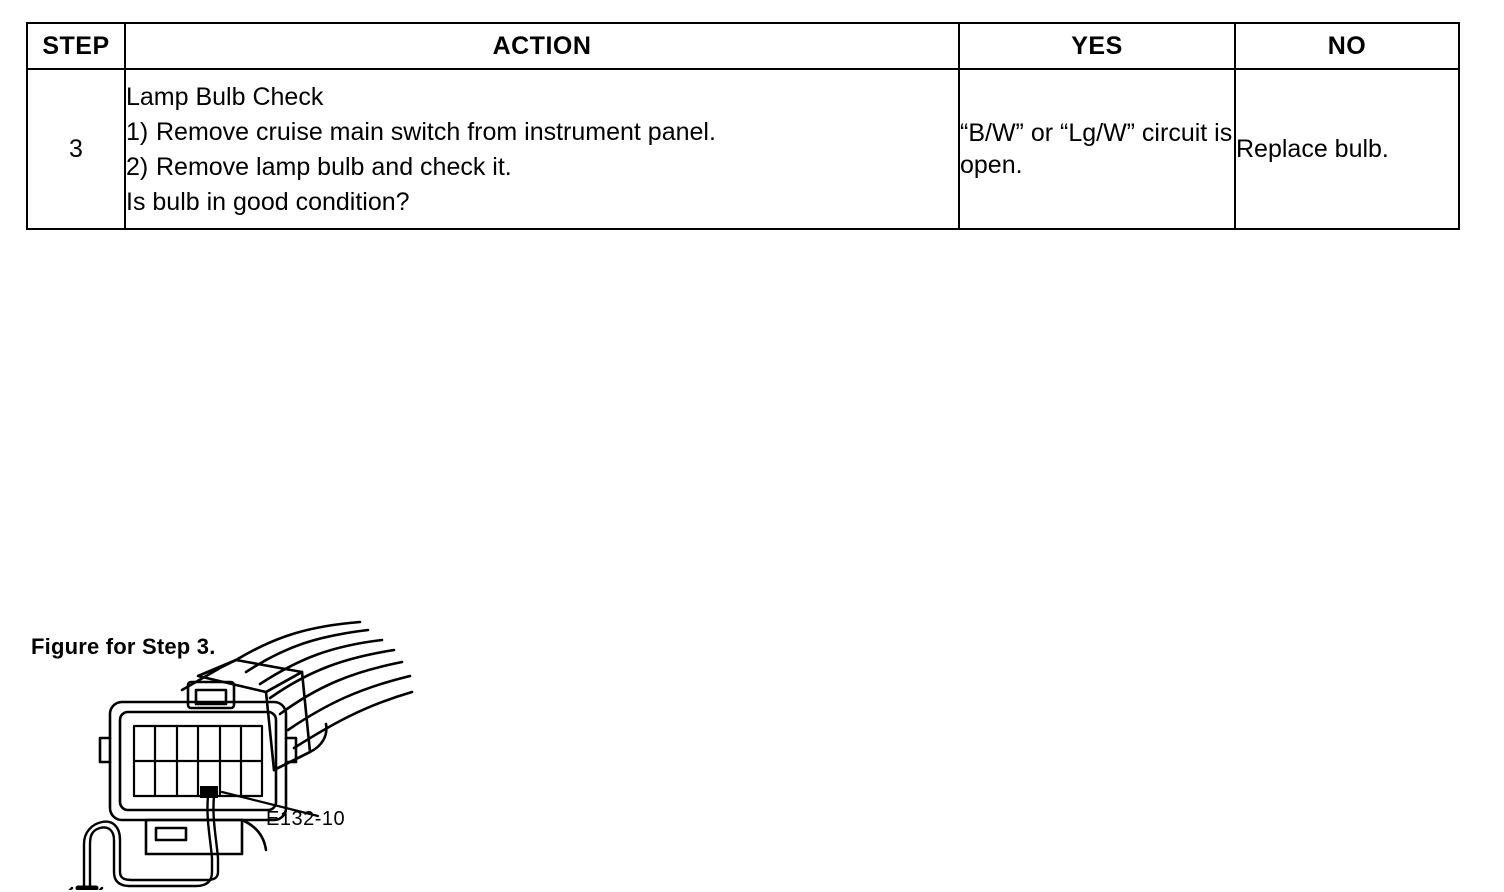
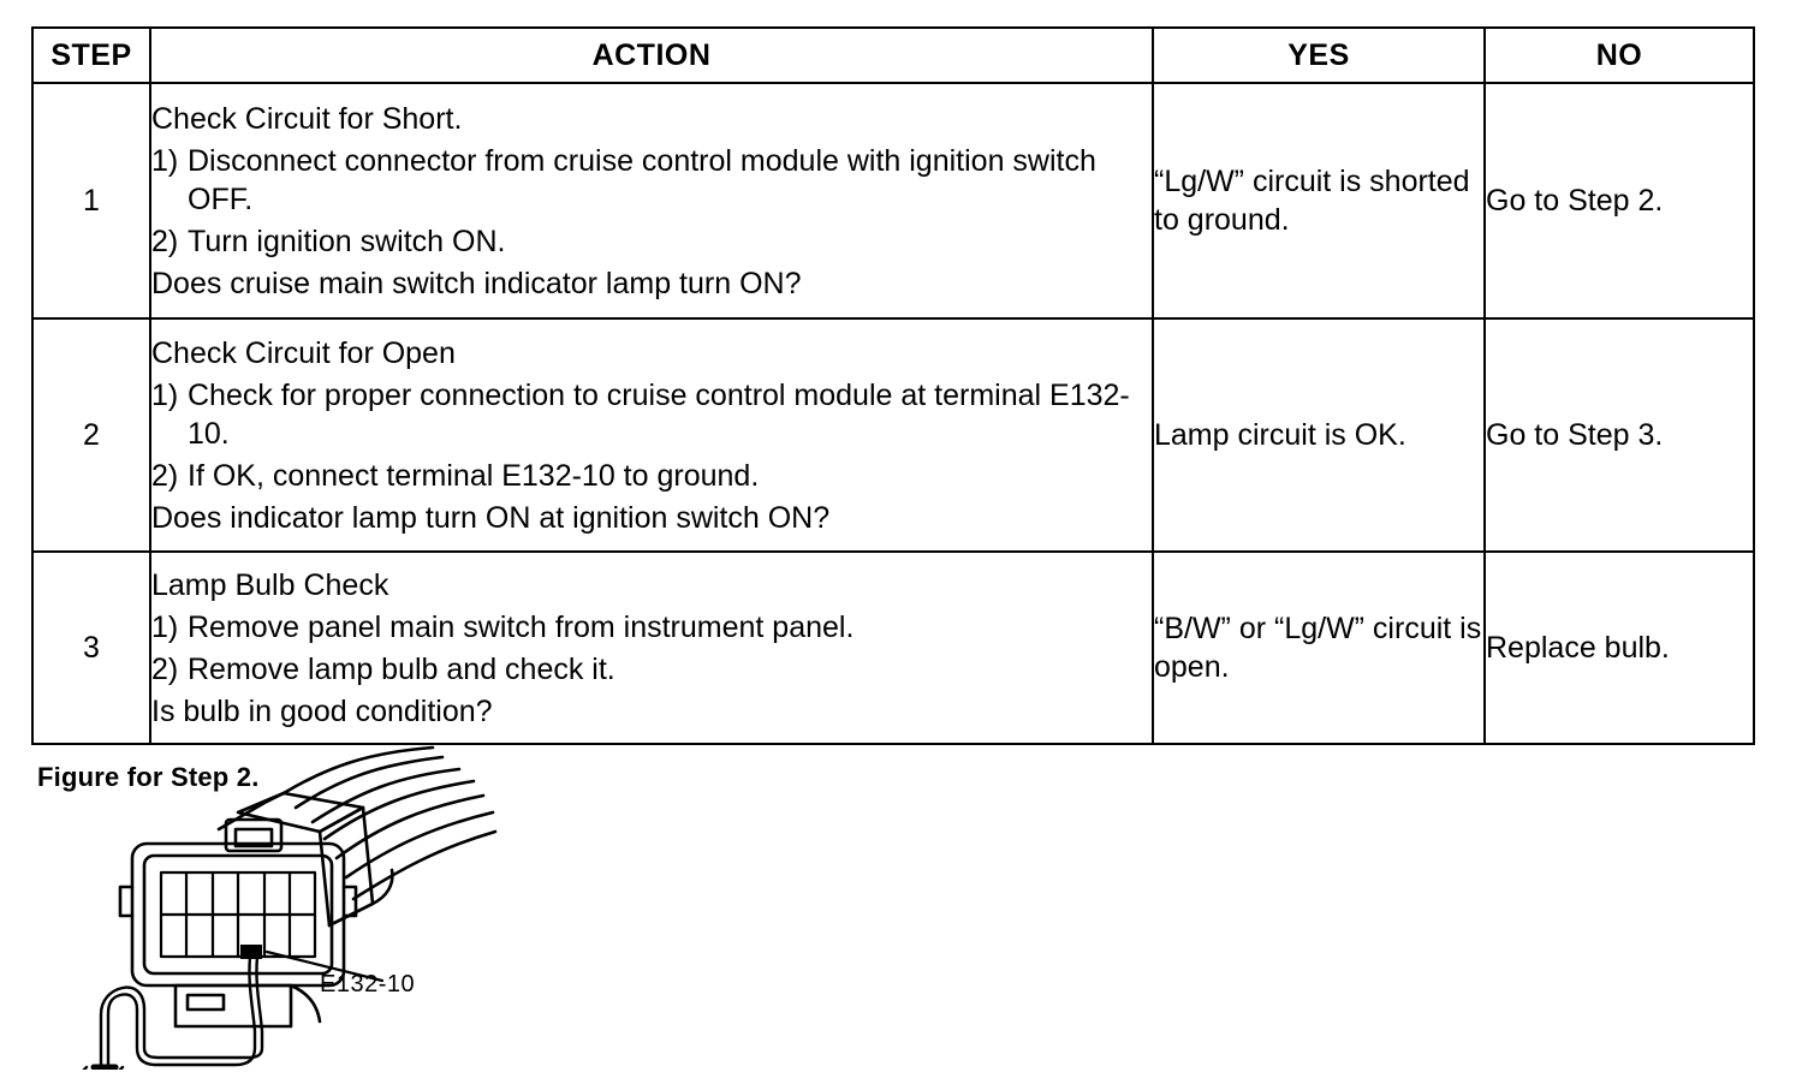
  STEP	ACTION	YES	NO
+ 1	Check Circuit for Short. 1) Disconnect connector from cruise control module with ignition switch OFF. 2) Turn ignition switch ON. Does cruise main switch indicator lamp turn ON?	“Lg/W” circuit is shorted to ground.	Go to Step 2.
+ 2	Check Circuit for Open 1) Check for proper connection to cruise control module at terminal E132-10. 2) If OK, connect terminal E132-10 to ground. Does indicator lamp turn ON at ignition switch ON?	Lamp circuit is OK.	Go to Step 3.
- 3	Lamp Bulb Check 1) Remove cruise main switch from instrument panel. 2) Remove lamp bulb and check it. Is bulb in good condition?	“B/W” or “Lg/W” circuit is open.	Replace bulb.
+ 3	Lamp Bulb Check 1) Remove panel main switch from instrument panel. 2) Remove lamp bulb and check it. Is bulb in good condition?	“B/W” or “Lg/W” circuit is open.	Replace bulb.
- Figure for Step 3.
+ Figure for Step 2.
  E132-10
